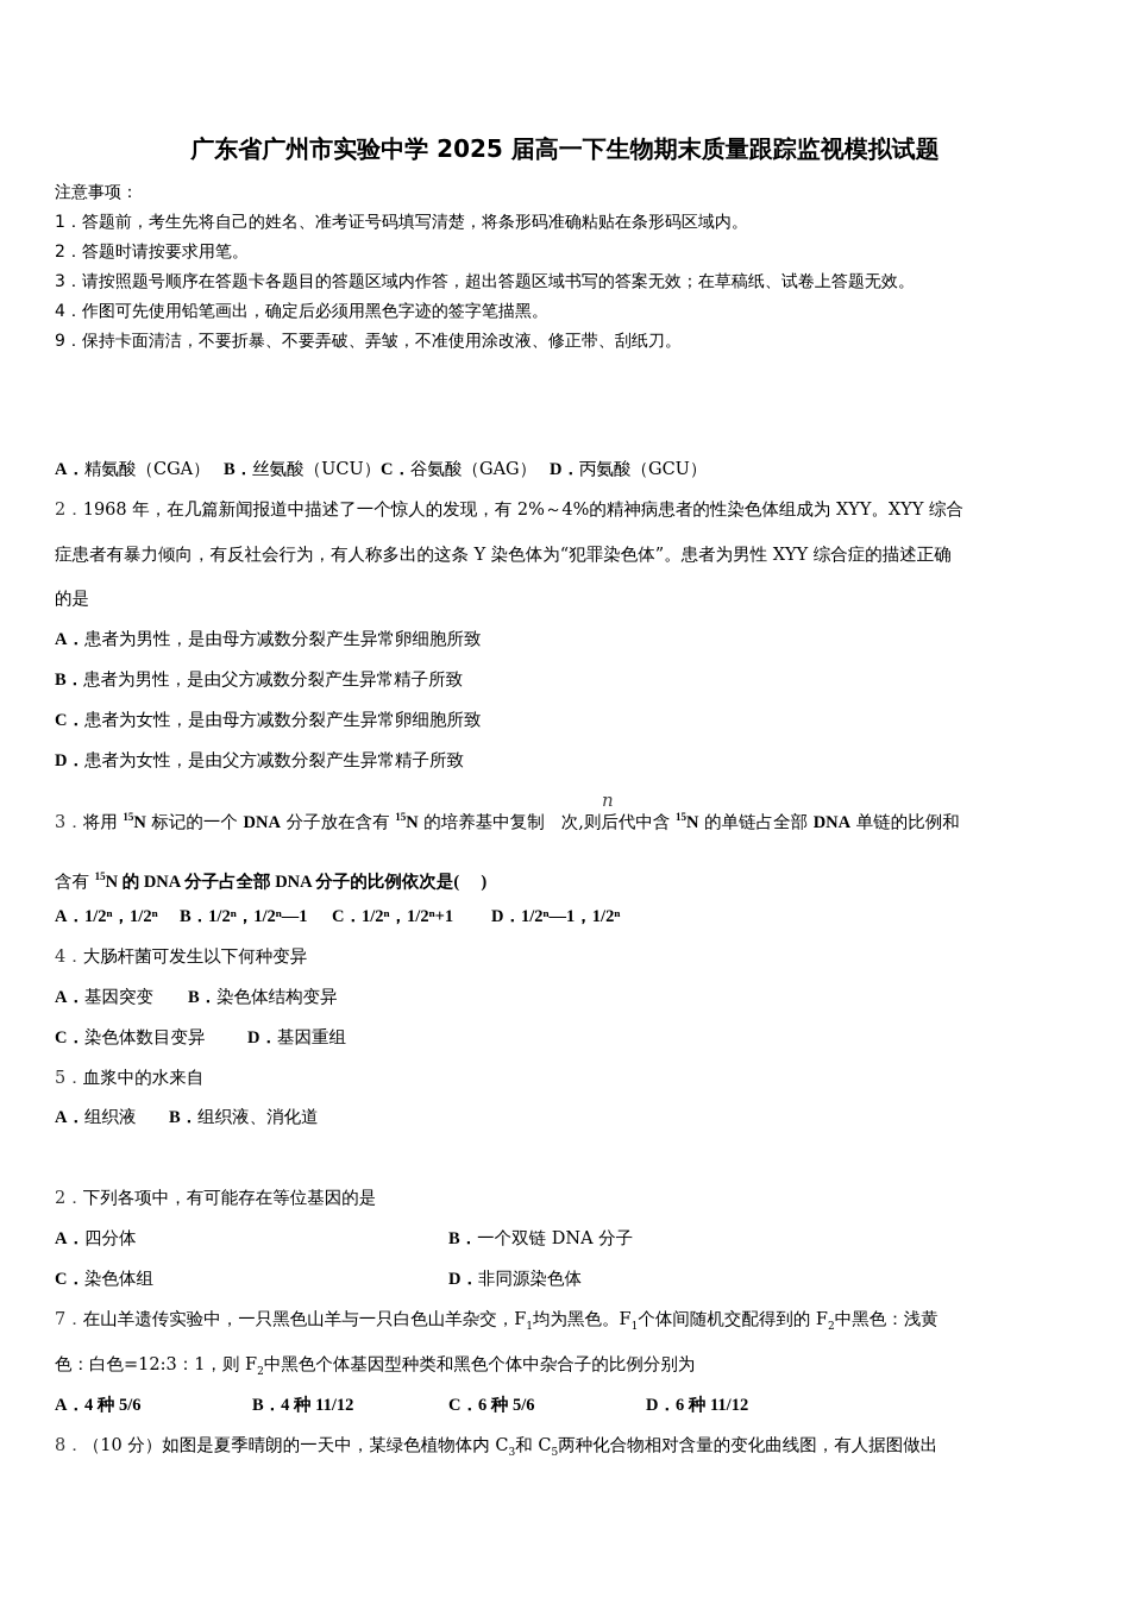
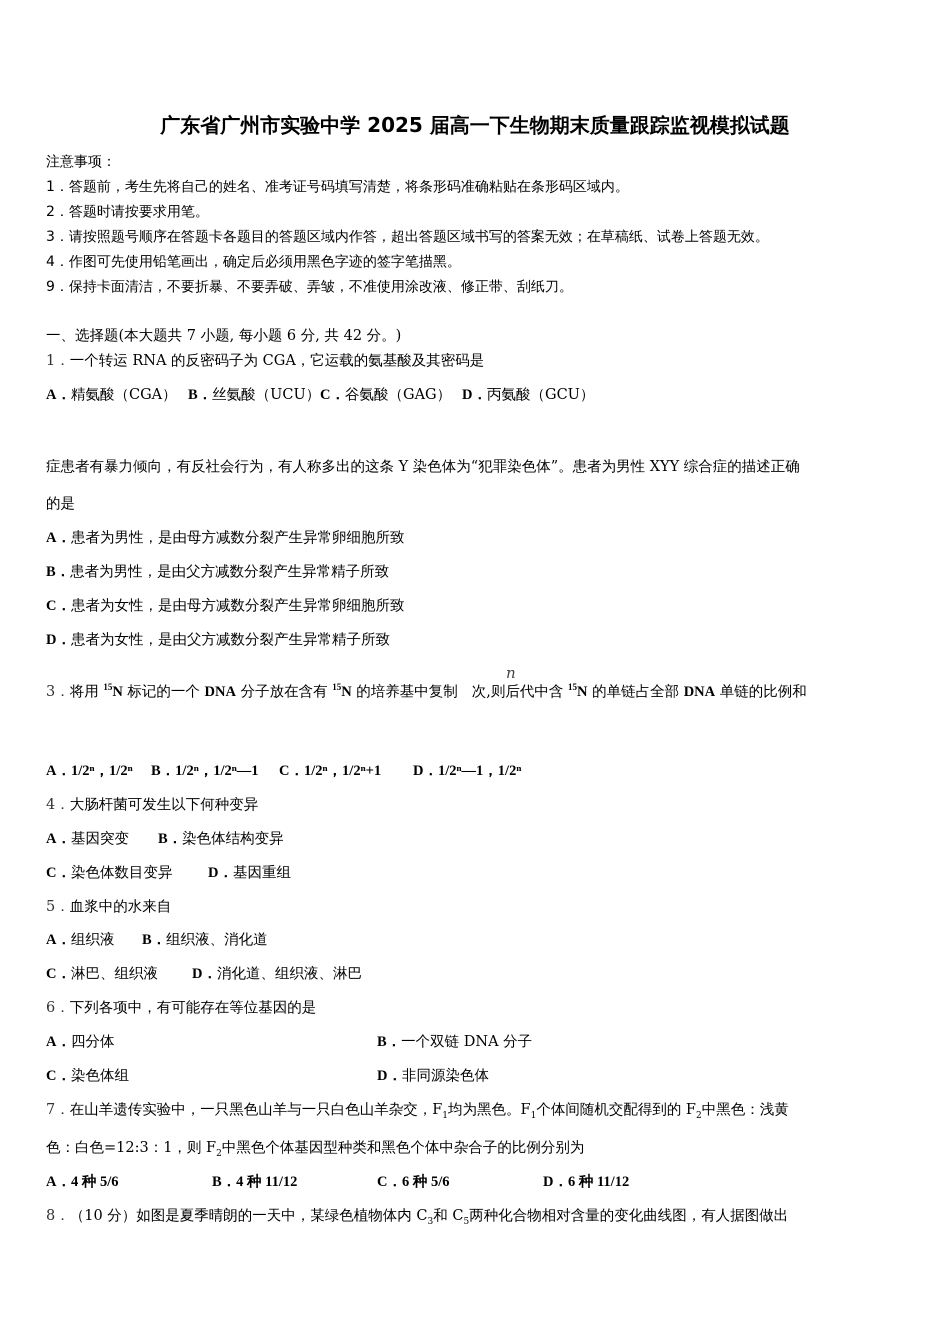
  广东省广州市实验中学 2025 届高一下生物期末质量跟踪监视模拟试题
  注意事项：
  1．答题前，考生先将自己的姓名、准考证号码填写清楚，将条形码准确粘贴在条形码区域内。
  2．答题时请按要求用笔。
  3．请按照题号顺序在答题卡各题目的答题区域内作答，超出答题区域书写的答案无效；在草稿纸、试卷上答题无效。
  4．作图可先使用铅笔画出，确定后必须用黑色字迹的签字笔描黑。
  9．保持卡面清洁，不要折暴、不要弄破、弄皱，不准使用涂改液、修正带、刮纸刀。
+ 一、选择题(本大题共 7 小题, 每小题 6 分, 共 42 分。)
+ 1．一个转运 RNA 的反密码子为 CGA，它运载的氨基酸及其密码是
  A．精氨酸（CGA） B．丝氨酸（UCU）C．谷氨酸（GAG） D．丙氨酸（GCU）
- 2．1968 年，在几篇新闻报道中描述了一个惊人的发现，有 2%～4%的精神病患者的性染色体组成为 XYY。XYY 综合
  症患者有暴力倾向，有反社会行为，有人称多出的这条 Y 染色体为“犯罪染色体”。患者为男性 XYY 综合症的描述正确
  的是
  A．患者为男性，是由母方减数分裂产生异常卵细胞所致
  B．患者为男性，是由父方减数分裂产生异常精子所致
  C．患者为女性，是由母方减数分裂产生异常卵细胞所致
  D．患者为女性，是由父方减数分裂产生异常精子所致
  3．将用 15N 标记的一个 DNA 分子放在含有 15N 的培养基中复制 次,则后代中含 15N 的单链占全部 DNA 单链的比例和
  n
- 含有 15N 的 DNA 分子占全部 DNA 分子的比例依次是( )
  A．1/2ⁿ，1/2ⁿ B．1/2ⁿ，1/2ⁿ—1 C．1/2ⁿ，1/2ⁿ+1 D．1/2ⁿ—1，1/2ⁿ
  4．大肠杆菌可发生以下何种变异
  A．基因突变 B．染色体结构变异
  C．染色体数目变异 D．基因重组
  5．血浆中的水来自
  A．组织液 B．组织液、消化道
+ C．淋巴、组织液 D．消化道、组织液、淋巴
- 2．下列各项中，有可能存在等位基因的是
+ 6．下列各项中，有可能存在等位基因的是
  A．四分体
  B．一个双链 DNA 分子
  C．染色体组
  D．非同源染色体
  7．在山羊遗传实验中，一只黑色山羊与一只白色山羊杂交，F1均为黑色。F1个体间随机交配得到的 F2中黑色：浅黄
  色：白色=12:3：1，则 F2中黑色个体基因型种类和黑色个体中杂合子的比例分别为
  A．4 种 5/6
  B．4 种 11/12
  C．6 种 5/6
  D．6 种 11/12
  8．（10 分）如图是夏季晴朗的一天中，某绿色植物体内 C3和 C5两种化合物相对含量的变化曲线图，有人据图做出
